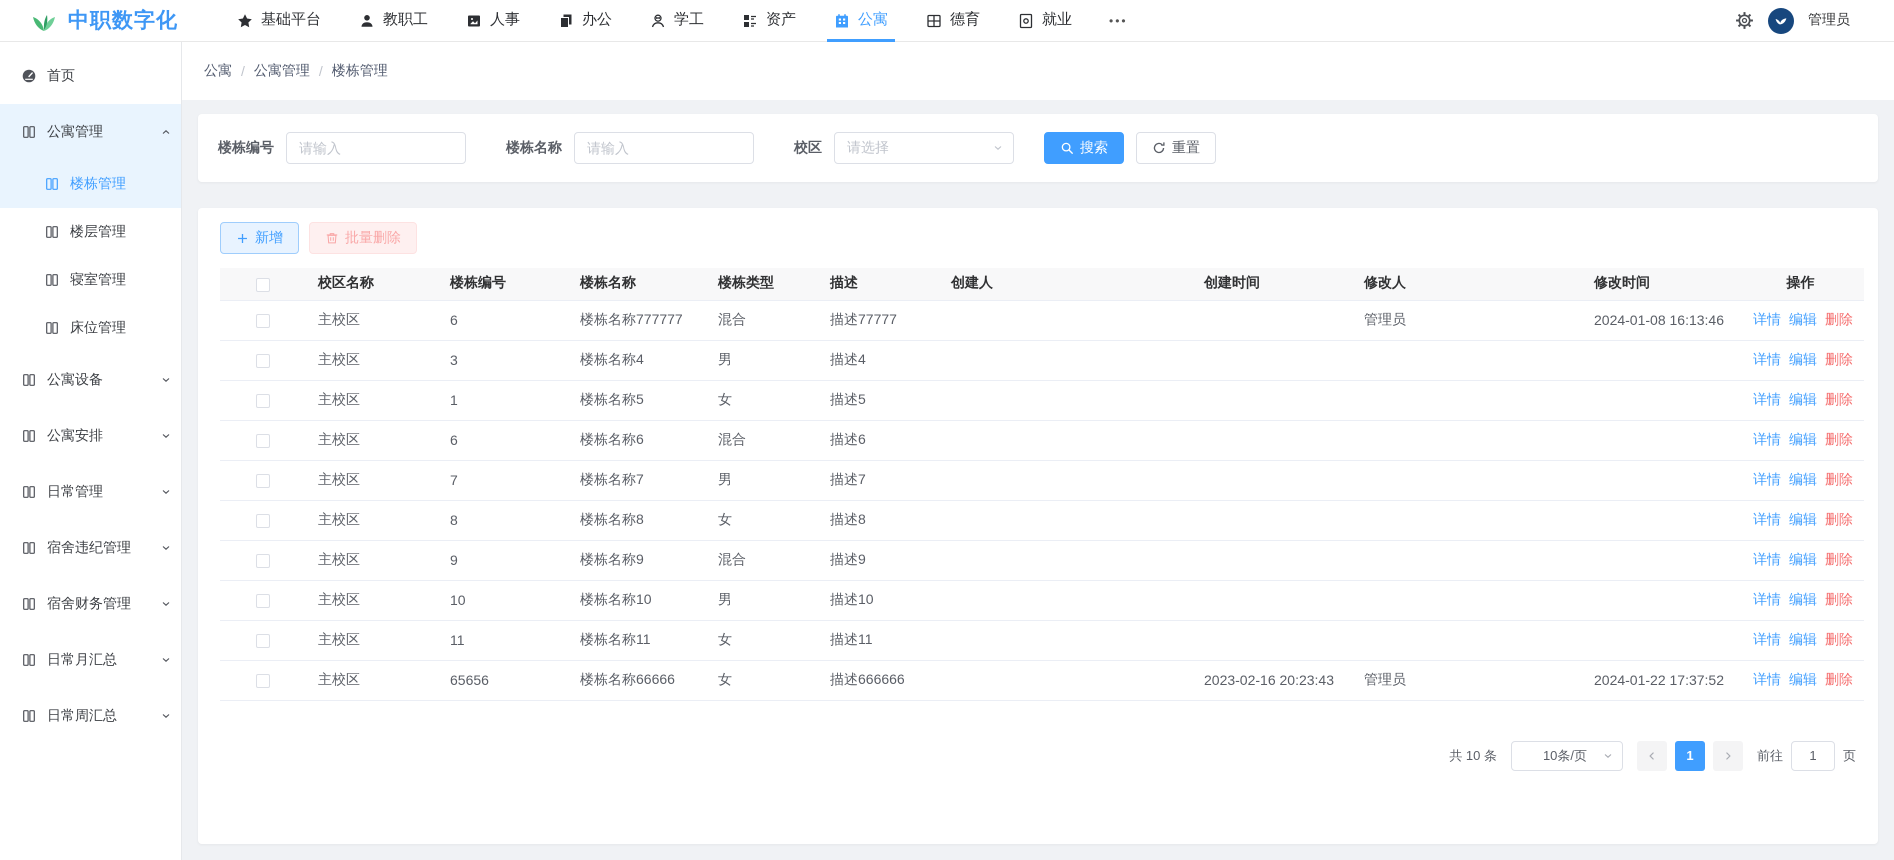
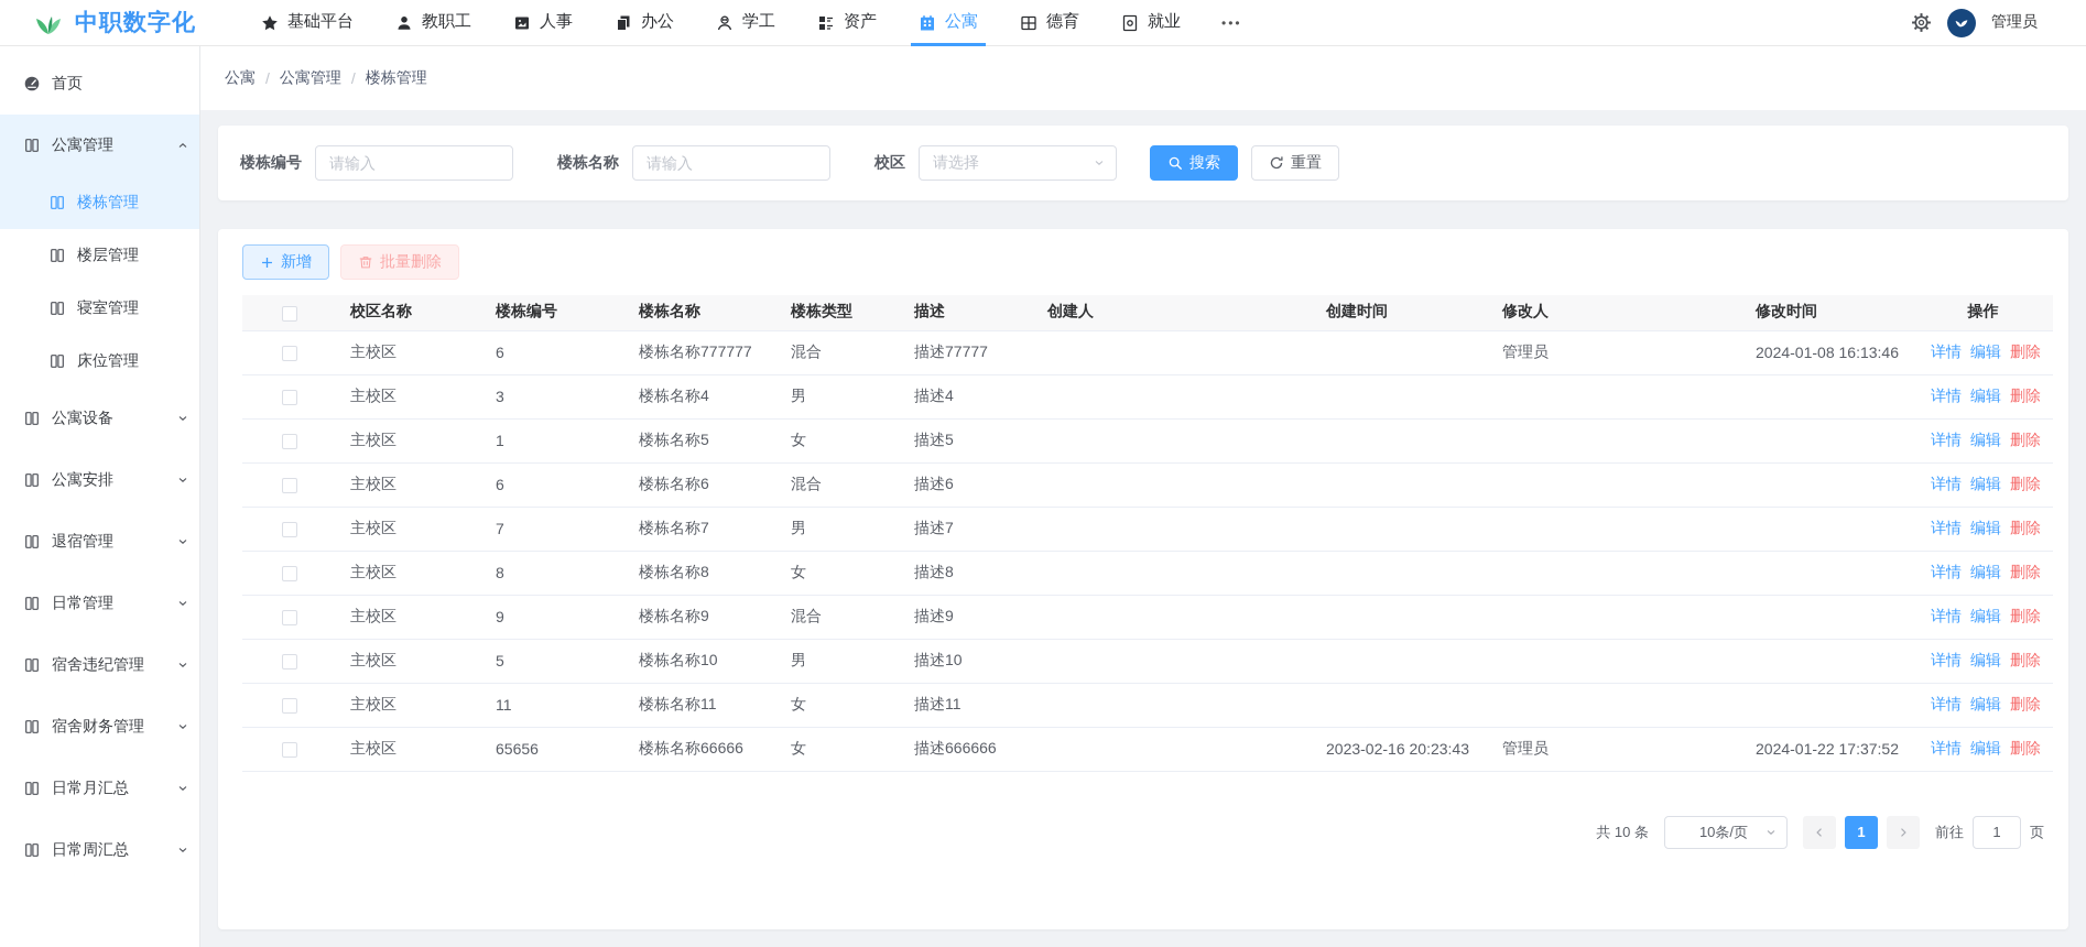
  中职数字化
  基础平台
  教职工
  人事
  办公
  学工
  资产
  公寓
  德育
  就业
  •••
  管理员
  首页
  公寓管理
  楼栋管理
  楼层管理
  寝室管理
  床位管理
  公寓设备
  公寓安排
+ 退宿管理
  日常管理
  宿舍违纪管理
  宿舍财务管理
  日常月汇总
  日常周汇总
  公寓
  /
  公寓管理
  /
  楼栋管理
  楼栋编号
  请输入
  楼栋名称
  请输入
  校区
  请选择
  搜索
  重置
  新增
  批量删除
  	校区名称	楼栋编号	楼栋名称	楼栋类型	描述	创建人	创建时间	修改人	修改时间	操作
  	主校区	6	楼栋名称777777	混合	描述77777			管理员	2024-01-08 16:13:46	详情 编辑 删除
  	主校区	3	楼栋名称4	男	描述4					详情 编辑 删除
  	主校区	1	楼栋名称5	女	描述5					详情 编辑 删除
  	主校区	6	楼栋名称6	混合	描述6					详情 编辑 删除
  	主校区	7	楼栋名称7	男	描述7					详情 编辑 删除
  	主校区	8	楼栋名称8	女	描述8					详情 编辑 删除
  	主校区	9	楼栋名称9	混合	描述9					详情 编辑 删除
- 	主校区	10	楼栋名称10	男	描述10					详情 编辑 删除
+ 	主校区	5	楼栋名称10	男	描述10					详情 编辑 删除
  	主校区	11	楼栋名称11	女	描述11					详情 编辑 删除
  	主校区	65656	楼栋名称66666	女	描述666666		2023-02-16 20:23:43	管理员	2024-01-22 17:37:52	详情 编辑 删除
  共 10 条
  10条/页
  1
  前往
  1
  页
